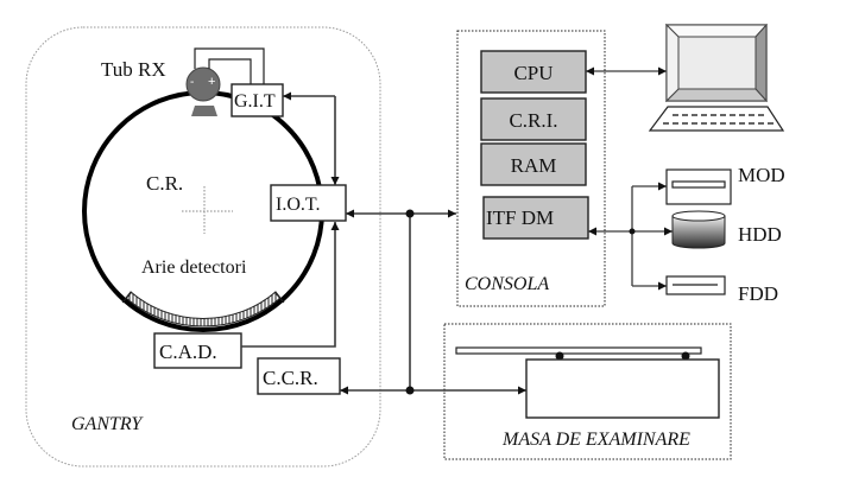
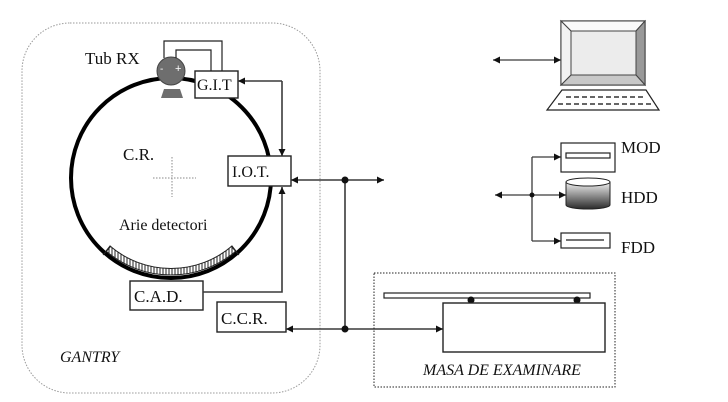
  C.R.
  Arie detectori
  -
  +
  Tub RX
  G.I.T
  I.O.T.
  C.A.D.
  C.C.R.
  GANTRY
- CPU
- C.R.I.
- RAM
- ITF DM
- CONSOLA
  MOD
  HDD
  FDD
  MASA DE EXAMINARE
